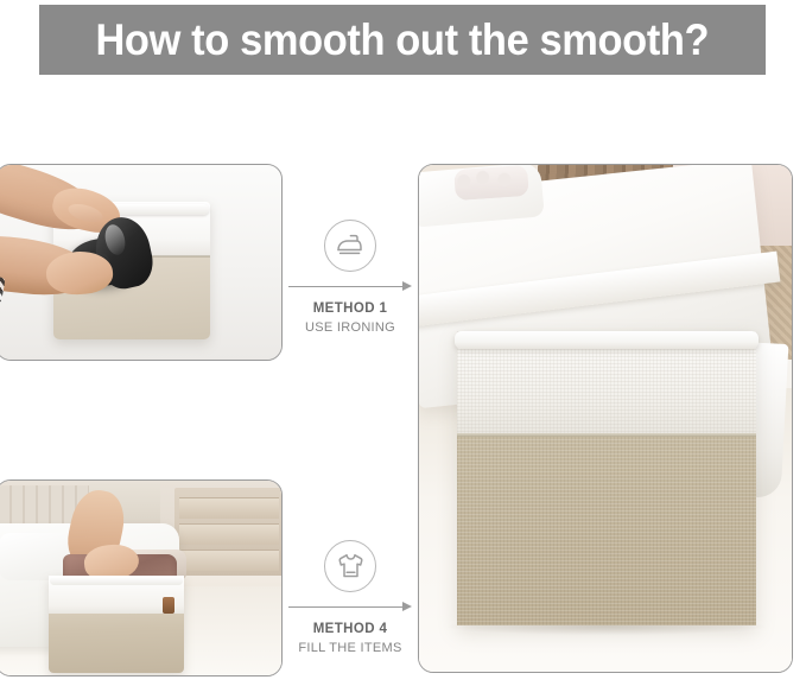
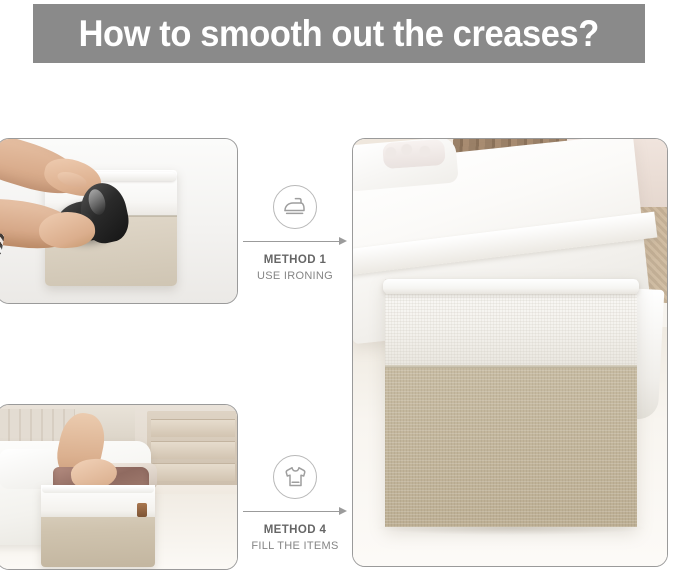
- How to smooth out the smooth?
+ How to smooth out the creases?
  METHOD 1
  USE IRONING
  METHOD 4
  FILL THE ITEMS
